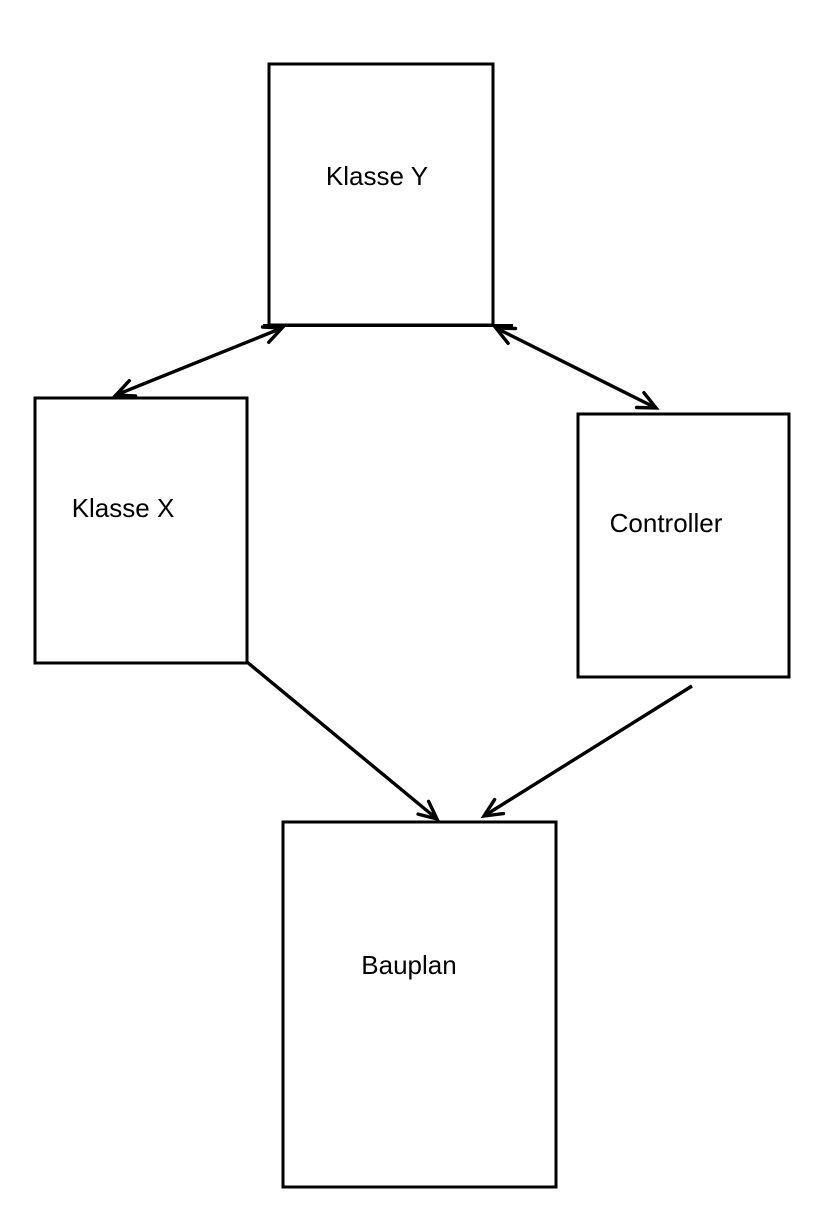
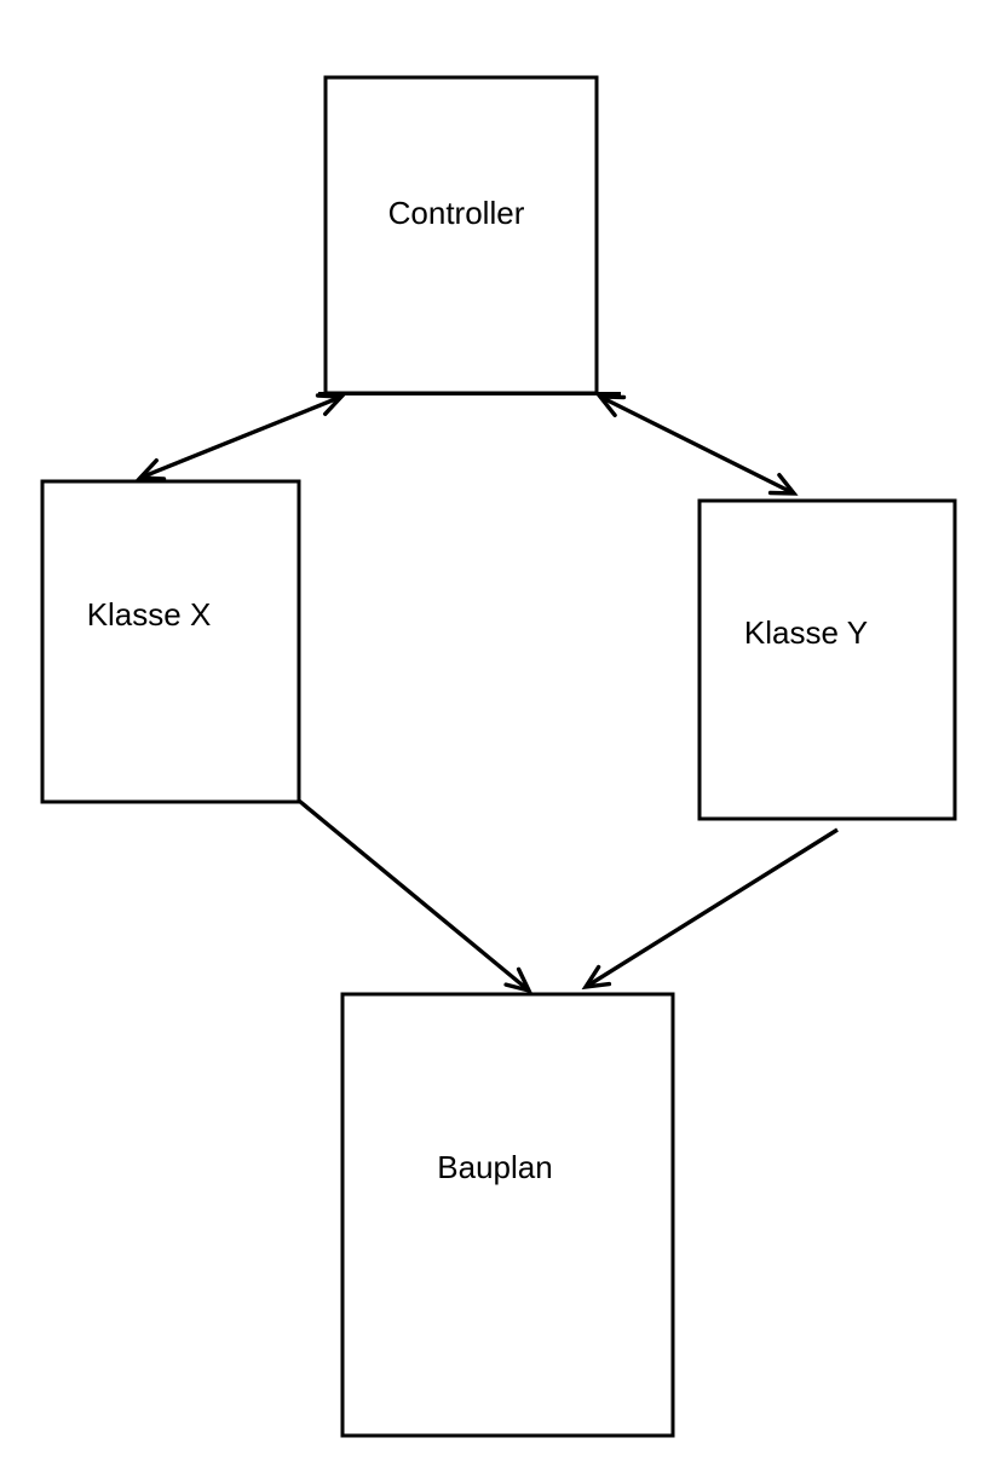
- Klasse Y
+ Controller
  Klasse X
- Controller
+ Klasse Y
  Bauplan
